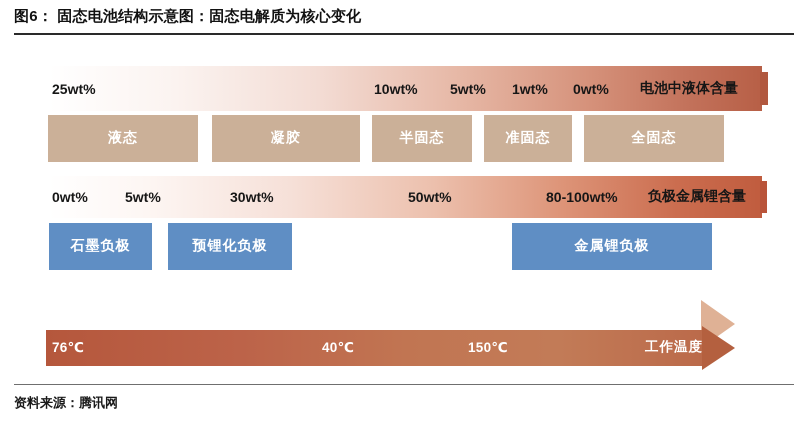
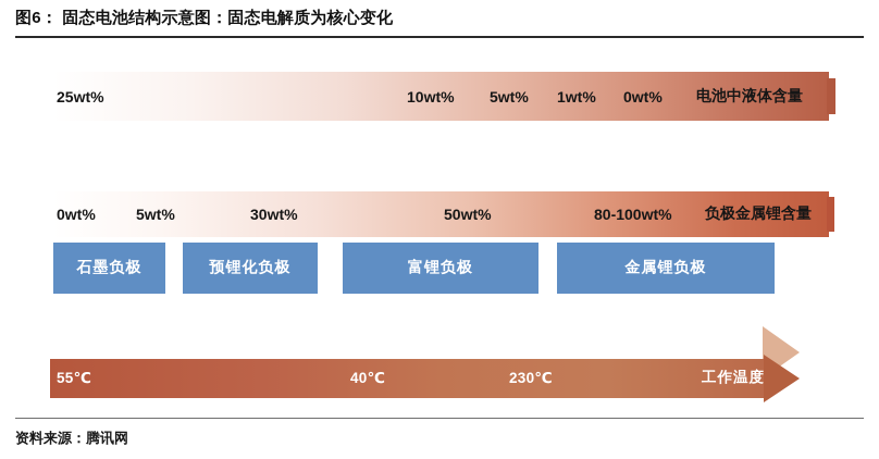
  图6： 固态电池结构示意图：固态电解质为核心变化
  25wt%
  10wt%
  5wt%
  1wt%
  0wt%
  电池中液体含量
- 液态
- 凝胶
- 半固态
- 准固态
- 全固态
  0wt%
  5wt%
  30wt%
  50wt%
  80-100wt%
  负极金属锂含量
  石墨负极
  预锂化负极
+ 富锂负极
  金属锂负极
- 76℃
+ 55℃
  40℃
- 150℃
+ 230℃
  工作温度
  资料来源：腾讯网
